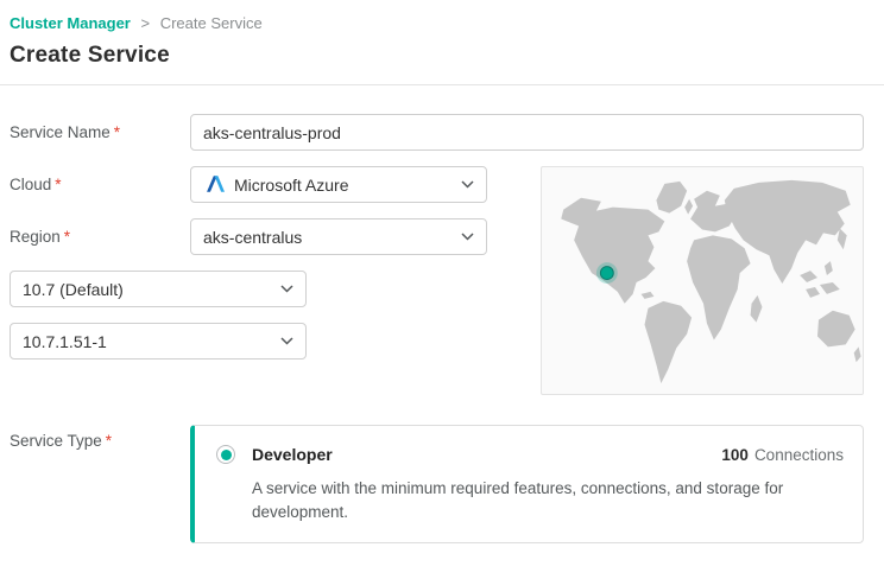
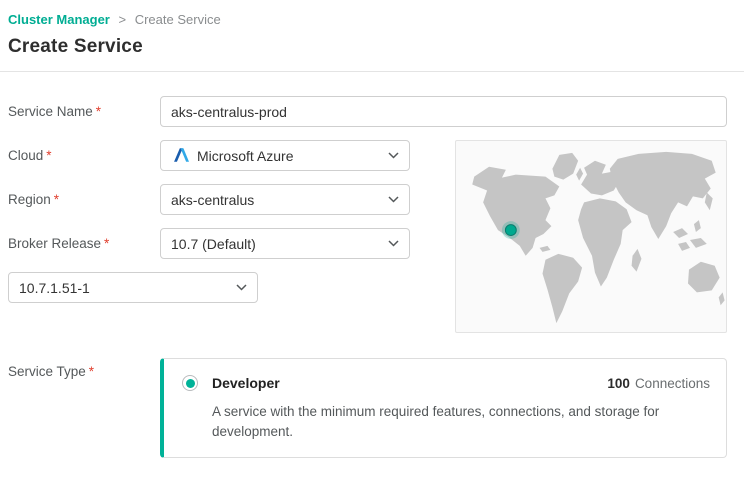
  Cluster Manager > Create Service
  Create Service
  Service Name *
  aks-centralus-prod
  Cloud *
  Microsoft Azure
  Region *
  aks-centralus
+ Broker Release *
  10.7 (Default)
  10.7.1.51-1
  Service Type *
  Developer
  100 Connections
  A service with the minimum required features, connections, and storage for development.
